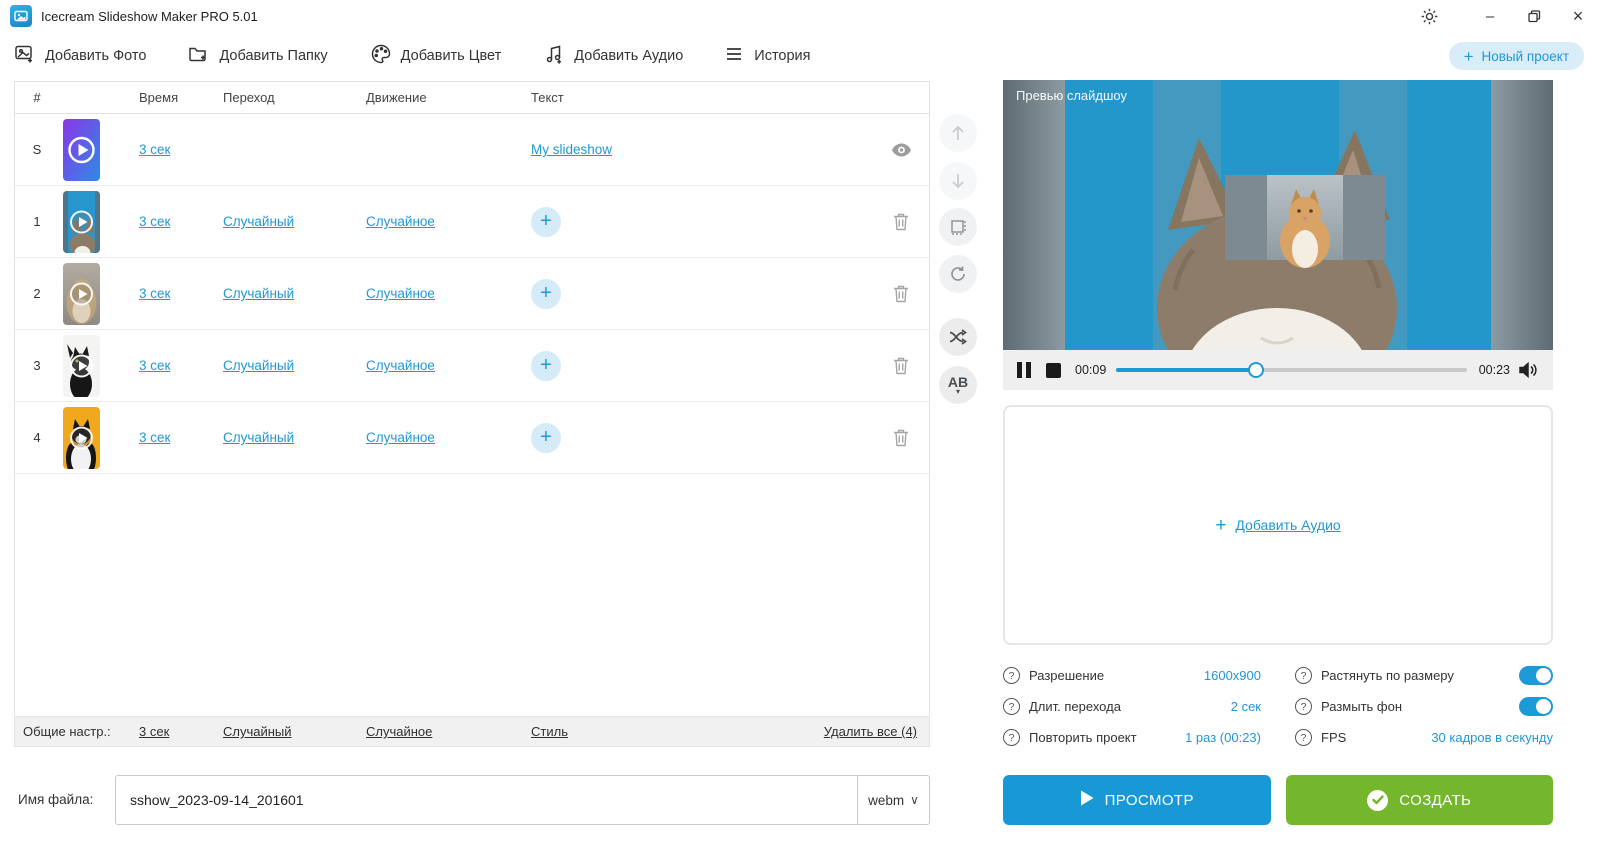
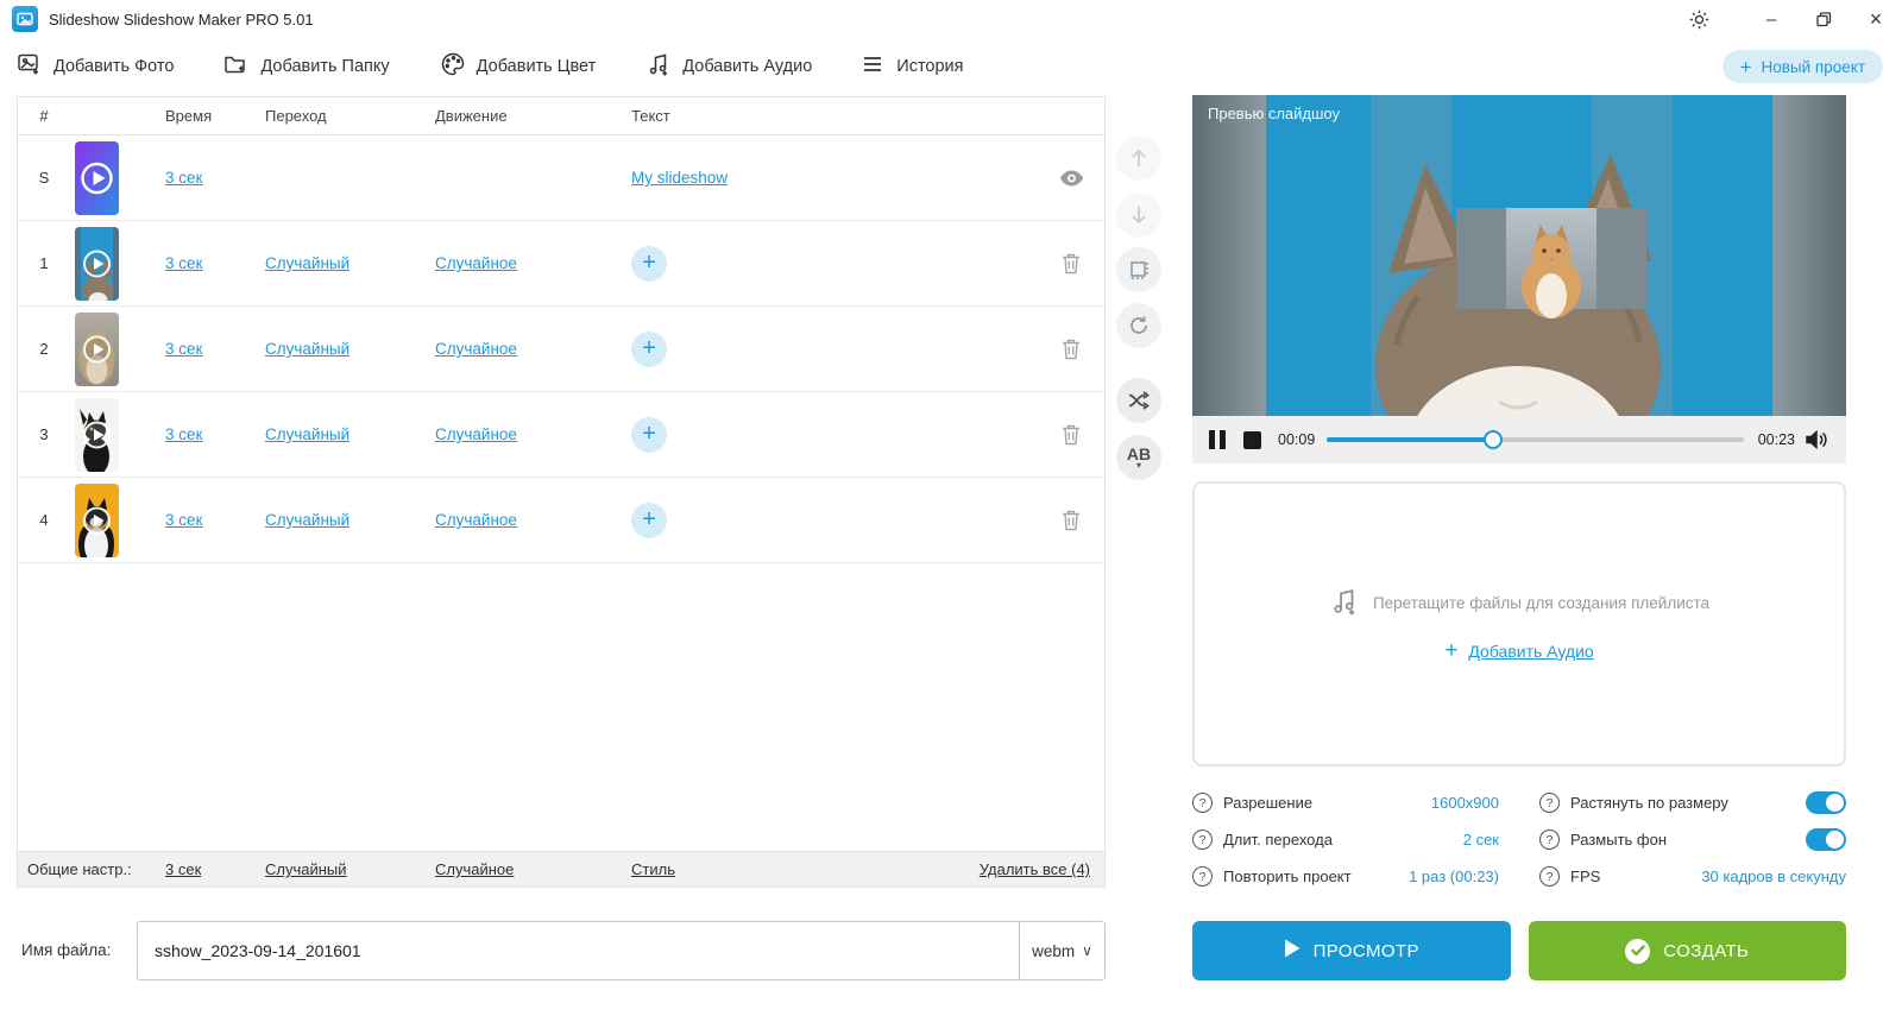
- Icecream Slideshow Maker PRO 5.01
+ Slideshow Slideshow Maker PRO 5.01
  –
  ×
  Добавить Фото
  Добавить Папку
  Добавить Цвет
  Добавить Аудио
  История
  +
  Новый проект
  #
  Время
  Переход
  Движение
  Текст
  S
  3 сек
  My slideshow
  1
  3 сек
  Случайный
  Случайное
  +
  2
  3 сек
  Случайный
  Случайное
  +
  3
  3 сек
  Случайный
  Случайное
  +
  4
  3 сек
  Случайный
  Случайное
  +
  Общие настр.:
  3 сек
  Случайный
  Случайное
  Стиль
  Удалить все (4)
  Имя файла:
  sshow_2023-09-14_201601
  webm
  ∨
  AB
  ▾
  Превью слайдшоу
  00:09
  00:23
+ Перетащите файлы для создания плейлиста
  +
  Добавить Аудио
  ?
  Разрешение
  1600x900
  ?
  Длит. перехода
  2 сек
  ?
  Повторить проект
  1 раз (00:23)
  ?
  Растянуть по размеру
  ?
  Размыть фон
  ?
  FPS
  30 кадров в секунду
  ПРОСМОТР
  СОЗДАТЬ
